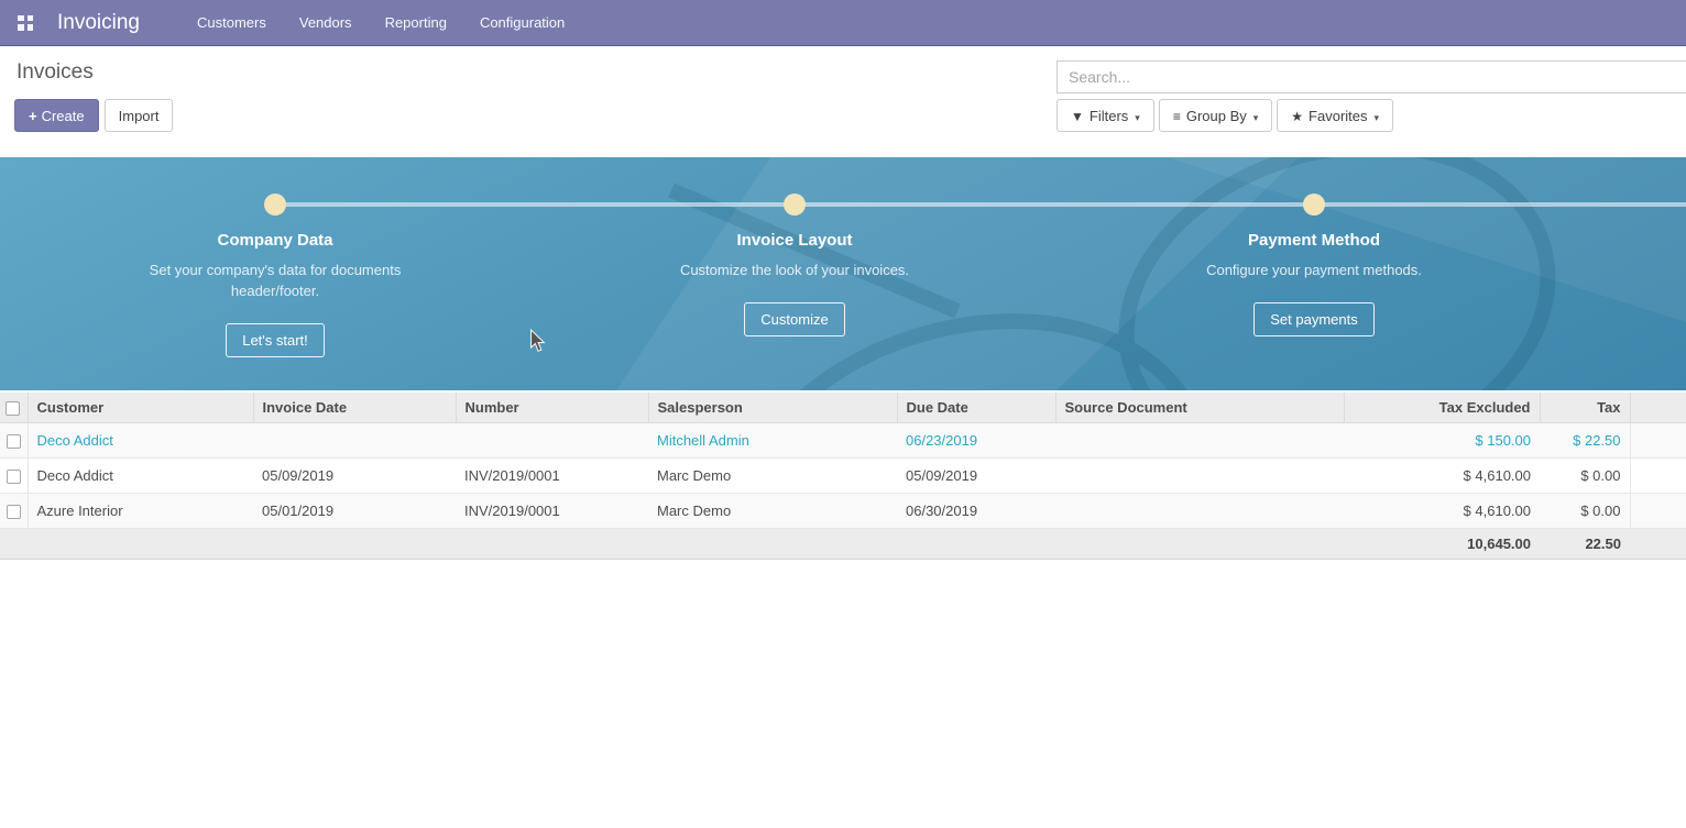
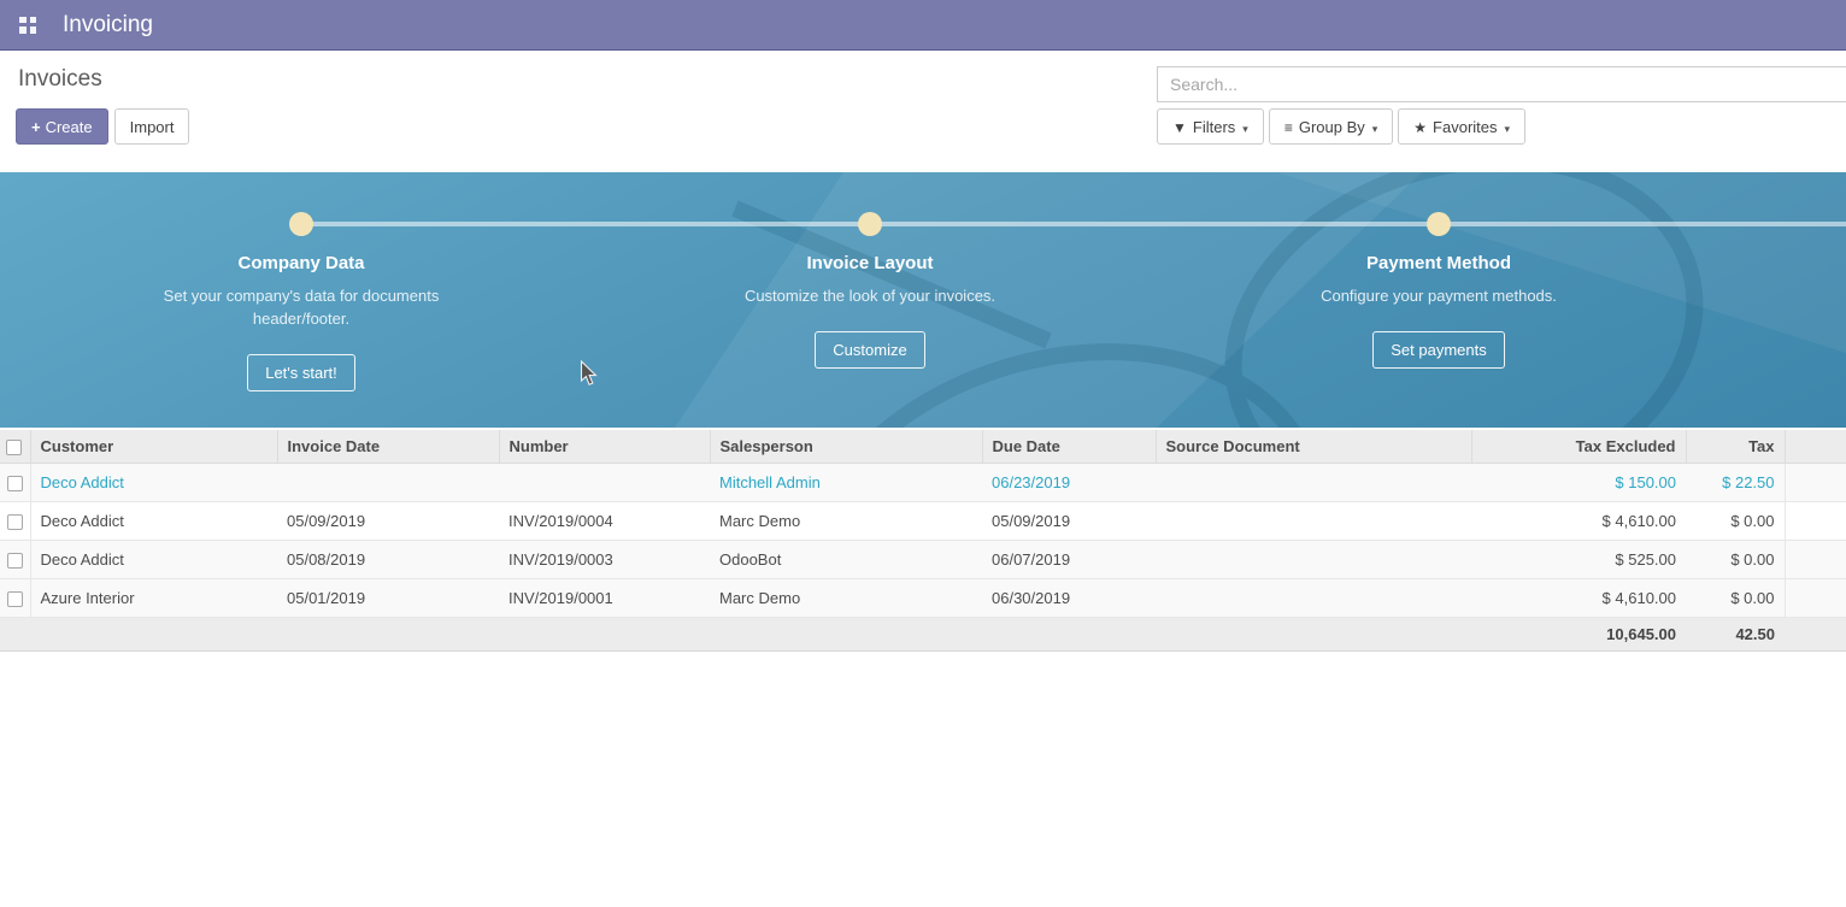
  Invoicing
- Customers
- Vendors
- Reporting
- Configuration
  Invoices
  + Create
  Import
  Search...
  ▼ Filters ▾
  ≡ Group By ▾
  ★ Favorites ▾
  Company Data
  Set your company's data for documents header/footer.
  Let's start!
  Invoice Layout
  Customize the look of your invoices.
  Customize
  Payment Method
  Configure your payment methods.
  Set payments
  	Customer	Invoice Date	Number	Salesperson	Due Date	Source Document	Tax Excluded	Tax
  	Deco Addict			Mitchell Admin	06/23/2019		$ 150.00	$ 22.50
- 	Deco Addict	05/09/2019	INV/2019/0001	Marc Demo	05/09/2019		$ 4,610.00	$ 0.00
+ 	Deco Addict	05/09/2019	INV/2019/0004	Marc Demo	05/09/2019		$ 4,610.00	$ 0.00
+ 	Deco Addict	05/08/2019	INV/2019/0003	OdooBot	06/07/2019		$ 525.00	$ 0.00
  	Azure Interior	05/01/2019	INV/2019/0001	Marc Demo	06/30/2019		$ 4,610.00	$ 0.00
- 							10,645.00	22.50
+ 							10,645.00	42.50
